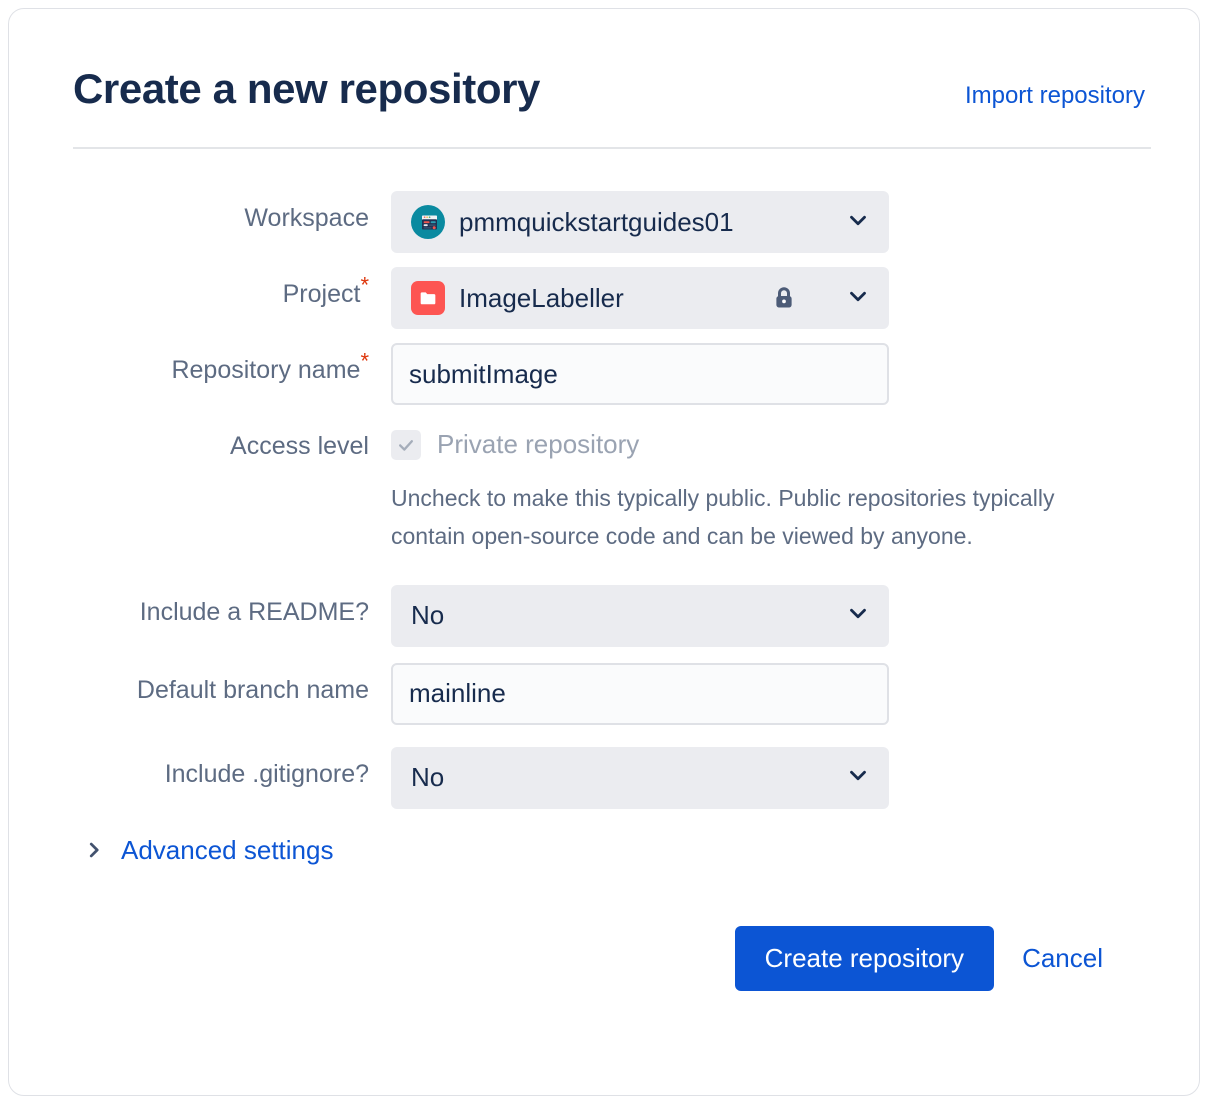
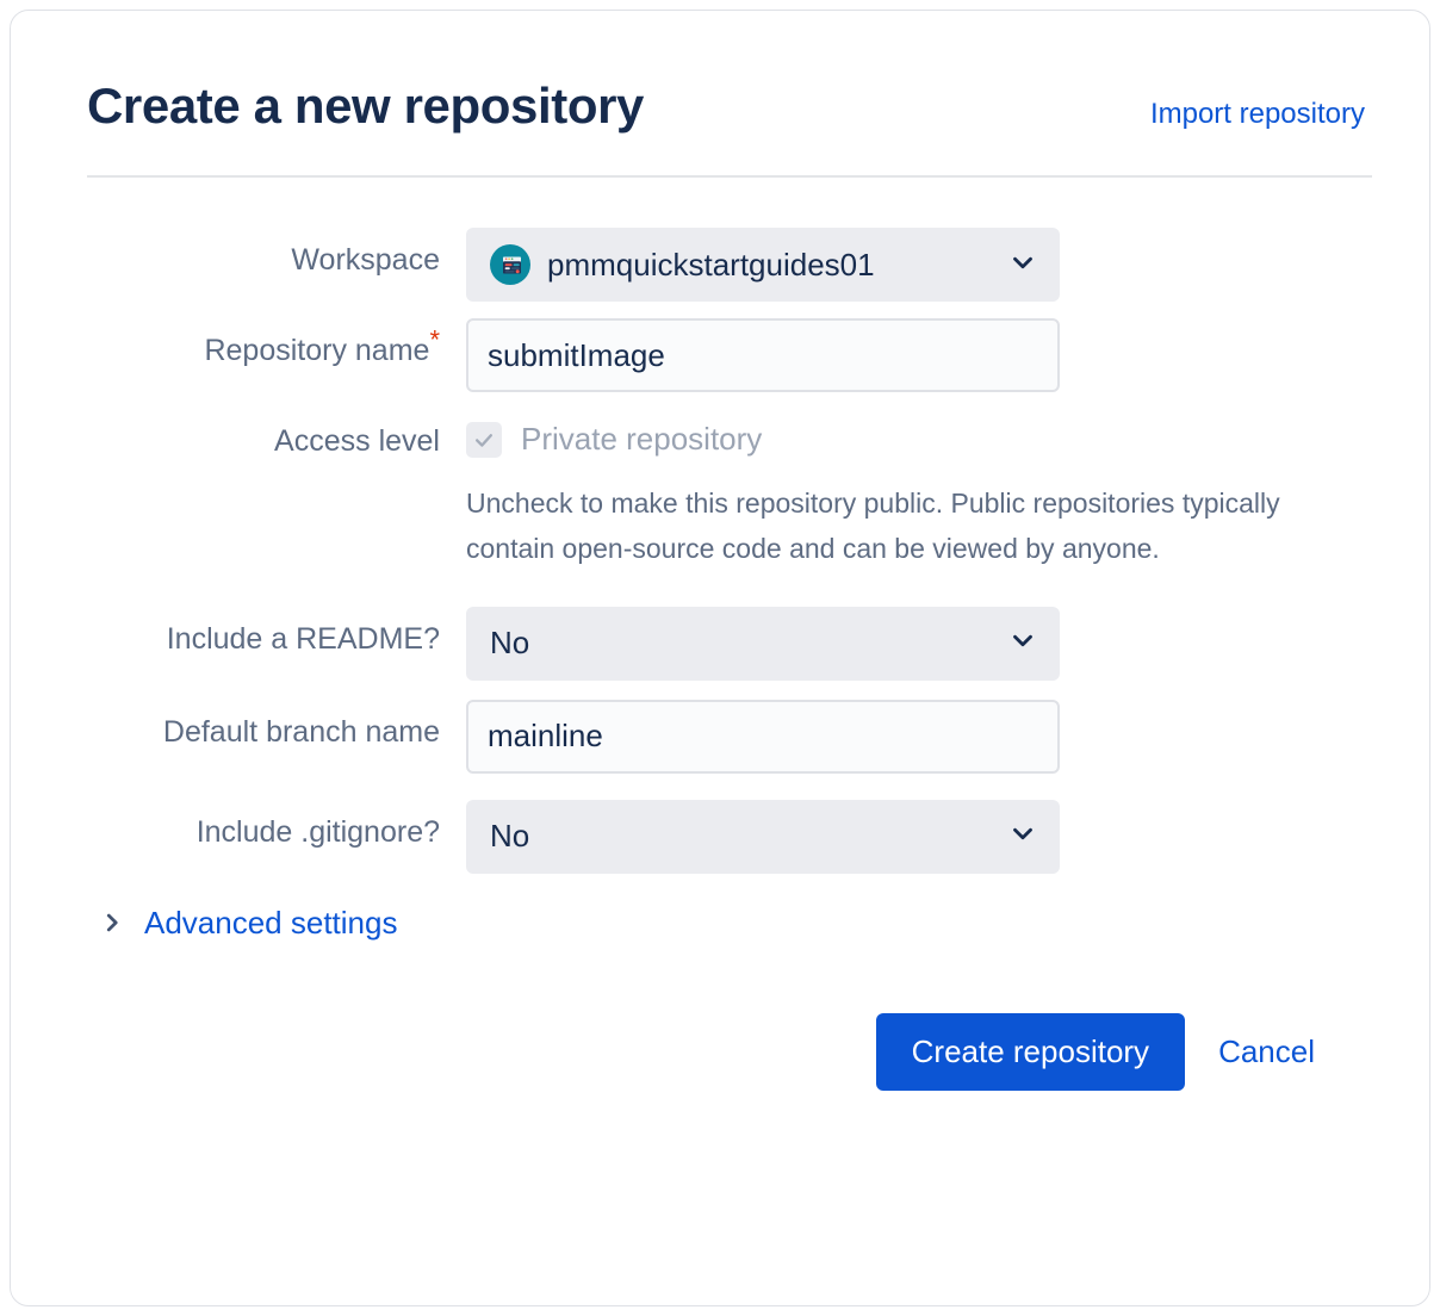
  Create a new repository
  Import repository
  Workspace
  pmmquickstartguides01
- Project*
- ImageLabeller
  Repository name*
  submitImage
  Access level
  Private repository
- Uncheck to make this typically public. Public repositories typically contain open-source code and can be viewed by anyone.
+ Uncheck to make this repository public. Public repositories typically contain open-source code and can be viewed by anyone.
  Include a README?
  No
  Default branch name
  mainline
  Include .gitignore?
  No
  Advanced settings
  Create repository
  Cancel
